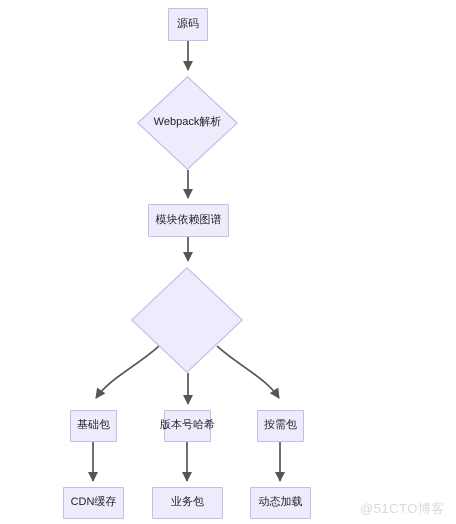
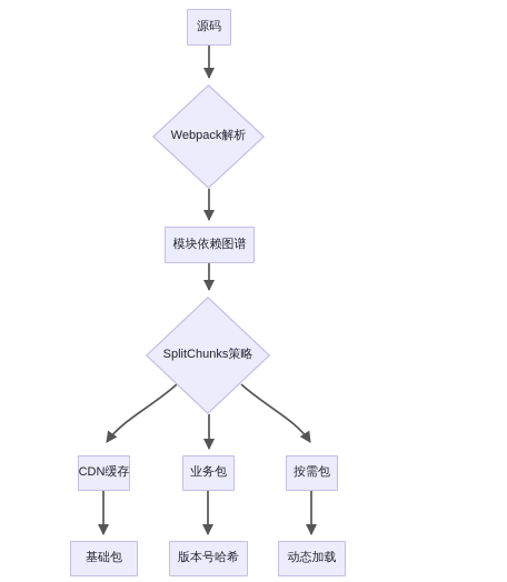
  源码
  Webpack解析
  模块依赖图谱
+ SplitChunks策略
- 基础包
+ CDN缓存
- 版本号哈希
+ 业务包
  按需包
- CDN缓存
+ 基础包
- 业务包
+ 版本号哈希
  动态加载
- @51CTO博客
